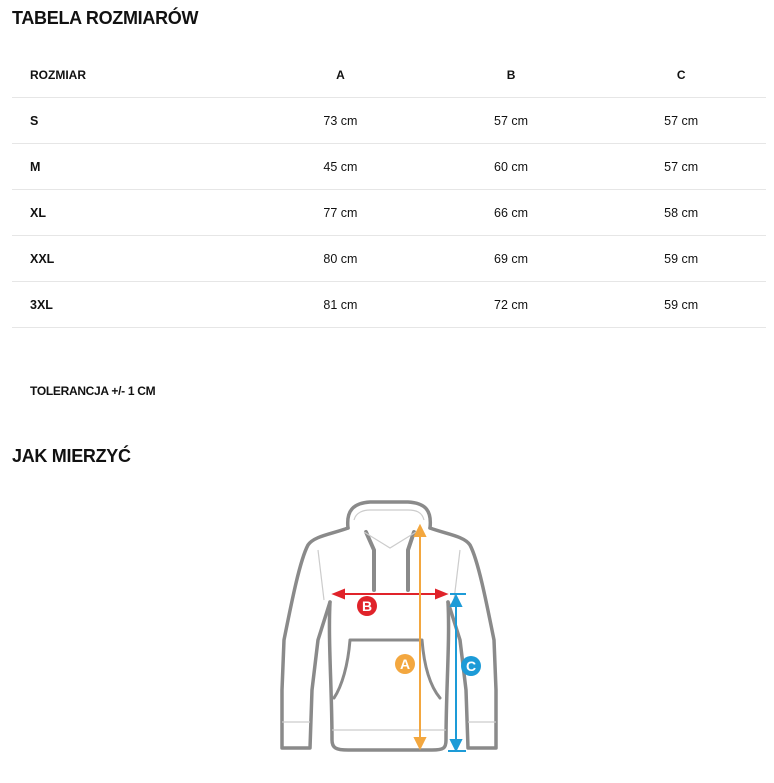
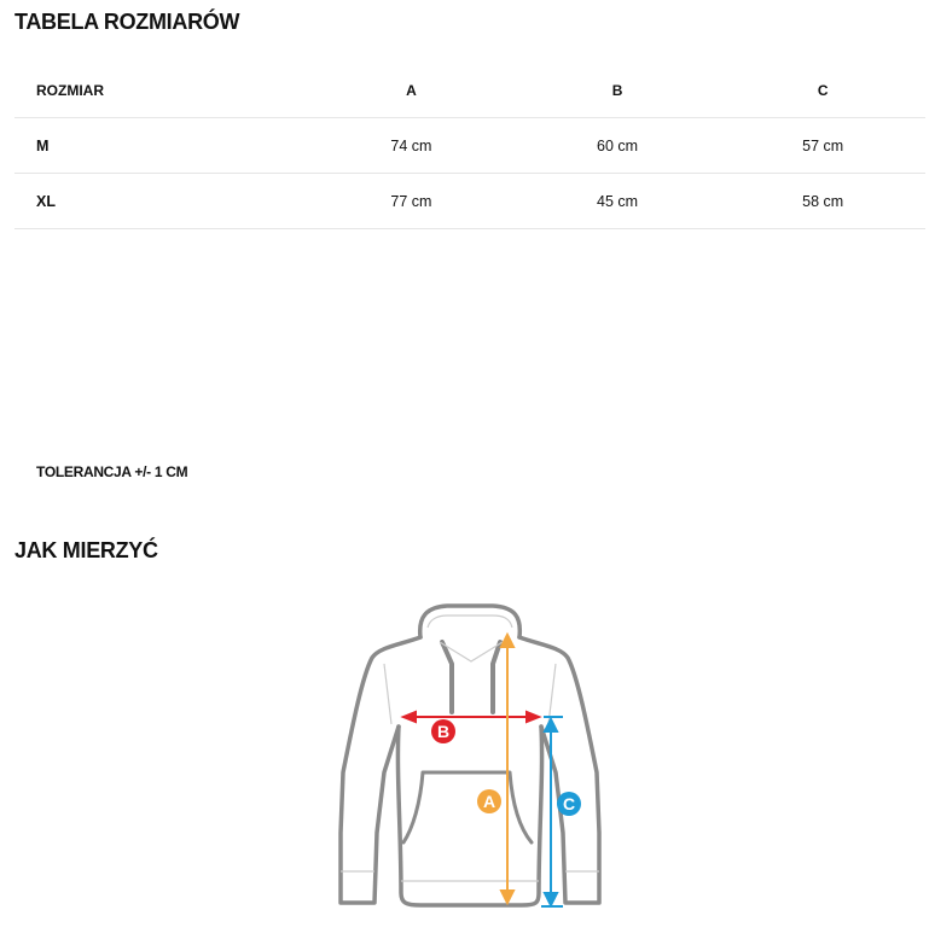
  TABELA ROZMIARÓW
  ROZMIAR	A	B	C
- S	73 cm	57 cm	57 cm
- M	45 cm	60 cm	57 cm
+ M	74 cm	60 cm	57 cm
- XL	77 cm	66 cm	58 cm
+ XL	77 cm	45 cm	58 cm
- XXL	80 cm	69 cm	59 cm
- 3XL	81 cm	72 cm	59 cm
  TOLERANCJA +/- 1 CM
  JAK MIERZYĆ
  B
  A
  C
